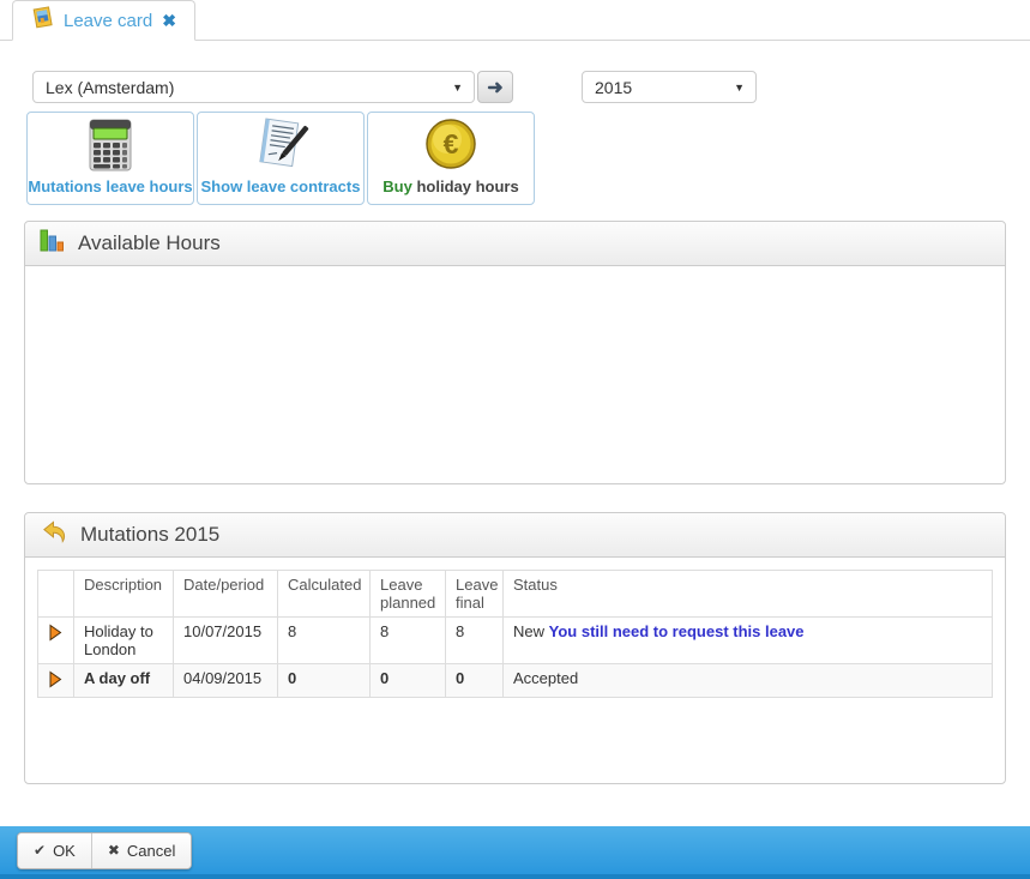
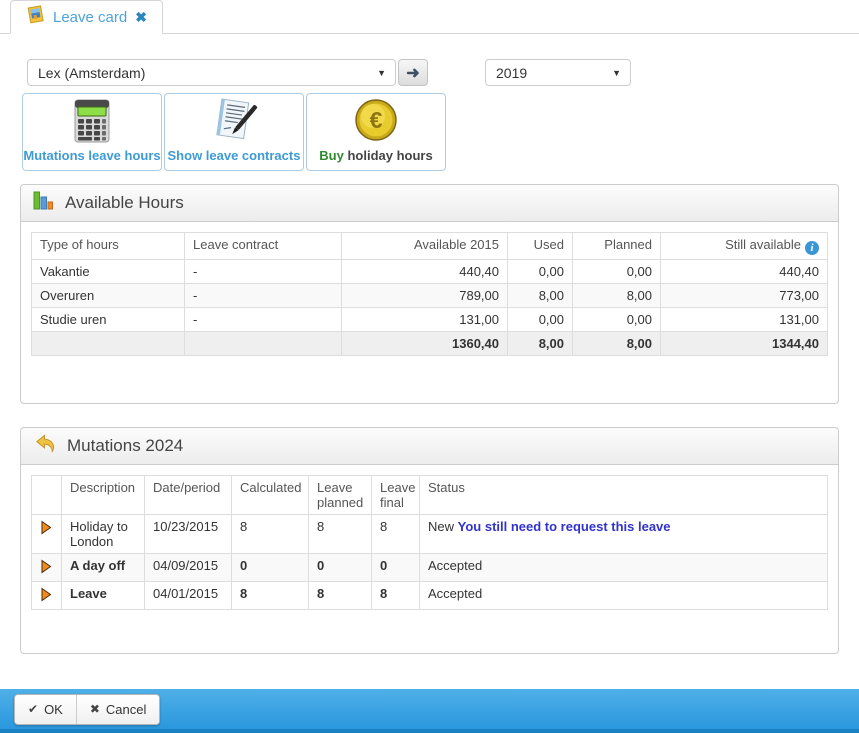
  Leave card
  ✖
  Lex (Amsterdam)
  ▼
  ➜
- 2015
+ 2019
  ▼
  Mutations leave hours
  Show leave contracts
  €
  Buy holiday hours
  Available Hours
+ Type of hours	Leave contract	Available 2015	Used	Planned	Still available i
+ Vakantie	-	440,40	0,00	0,00	440,40
+ Overuren	-	789,00	8,00	8,00	773,00
+ Studie uren	-	131,00	0,00	0,00	131,00
+ 		1360,40	8,00	8,00	1344,40
- Mutations 2015
+ Mutations 2024
  	Description	Date/period	Calculated	Leave planned	Leave final	Status
- 	Holiday to London	10/07/2015	8	8	8	New You still need to request this leave
+ 	Holiday to London	10/23/2015	8	8	8	New You still need to request this leave
  	A day off	04/09/2015	0	0	0	Accepted
+ 	Leave	04/01/2015	8	8	8	Accepted
  ✔
  OK
  ✖
  Cancel
